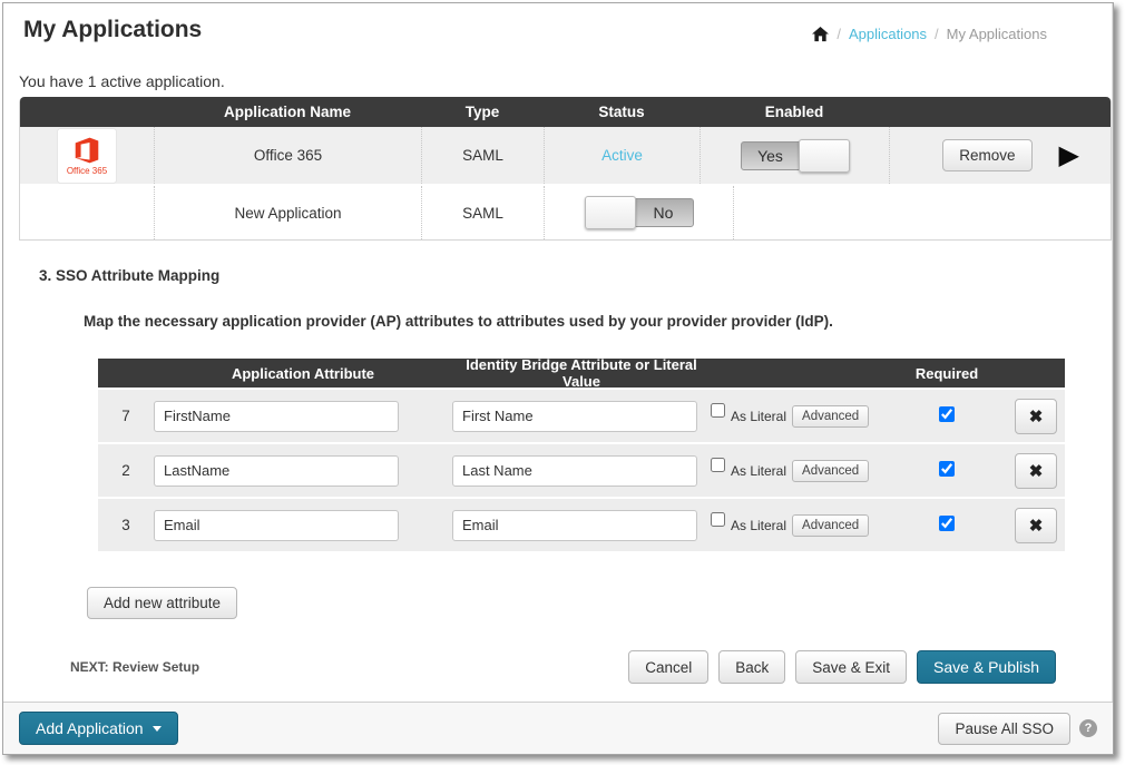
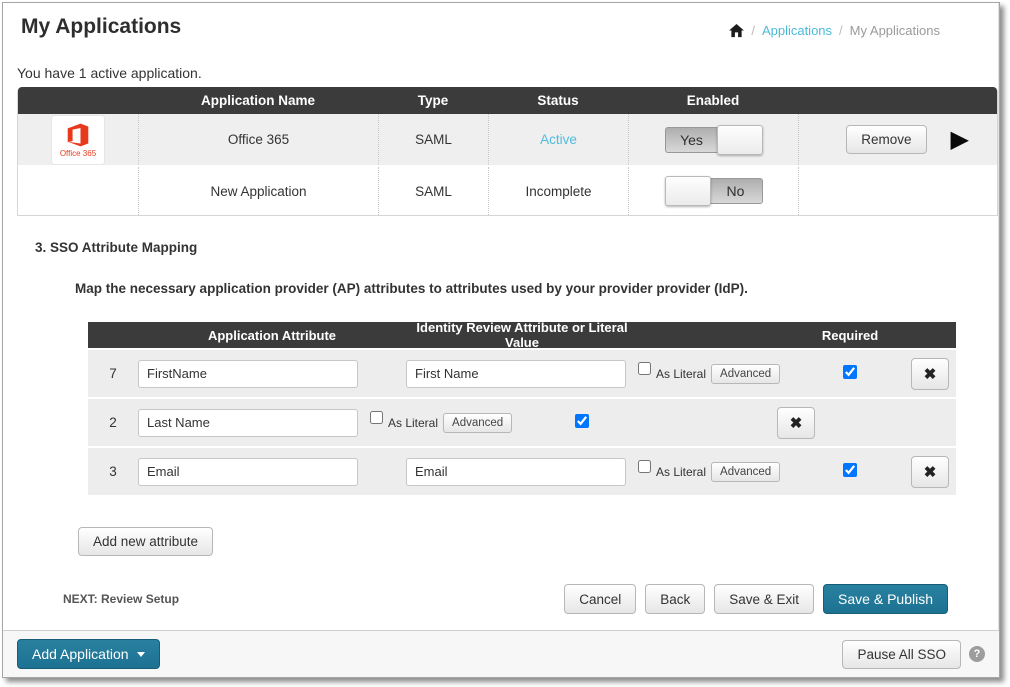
  My Applications
  /
  Applications
  /
  My Applications
  You have 1 active application.
  Application Name
  Type
  Status
  Enabled
  Office 365
  Office 365
  SAML
  Active
  Yes
  Remove
  ▶
  New Application
  SAML
+ Incomplete
  No
  3. SSO Attribute Mapping
  Map the necessary application provider (AP) attributes to attributes used by your provider provider (IdP).
  Application Attribute
- Identity Bridge Attribute or Literal Value
+ Identity Review Attribute or Literal Value
  Required
  7
  FirstName
  First Name
  As Literal
  Advanced
  ✖
  2
- LastName
  Last Name
  As Literal
  Advanced
  ✖
  3
  Email
  Email
  As Literal
  Advanced
  ✖
  Add new attribute
  NEXT: Review Setup
  Cancel
  Back
  Save & Exit
  Save & Publish
  Add Application
  Pause All SSO
  ?
